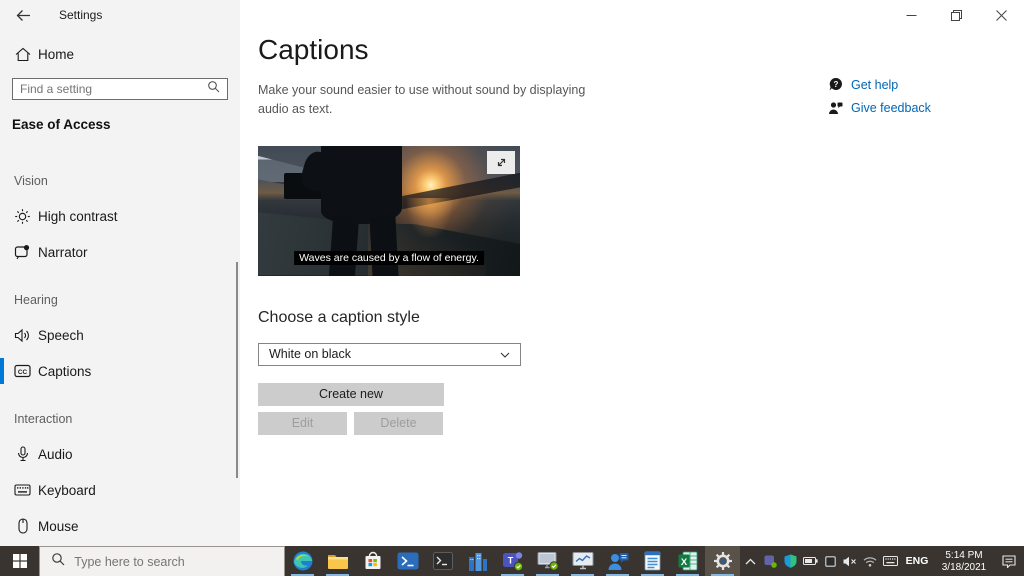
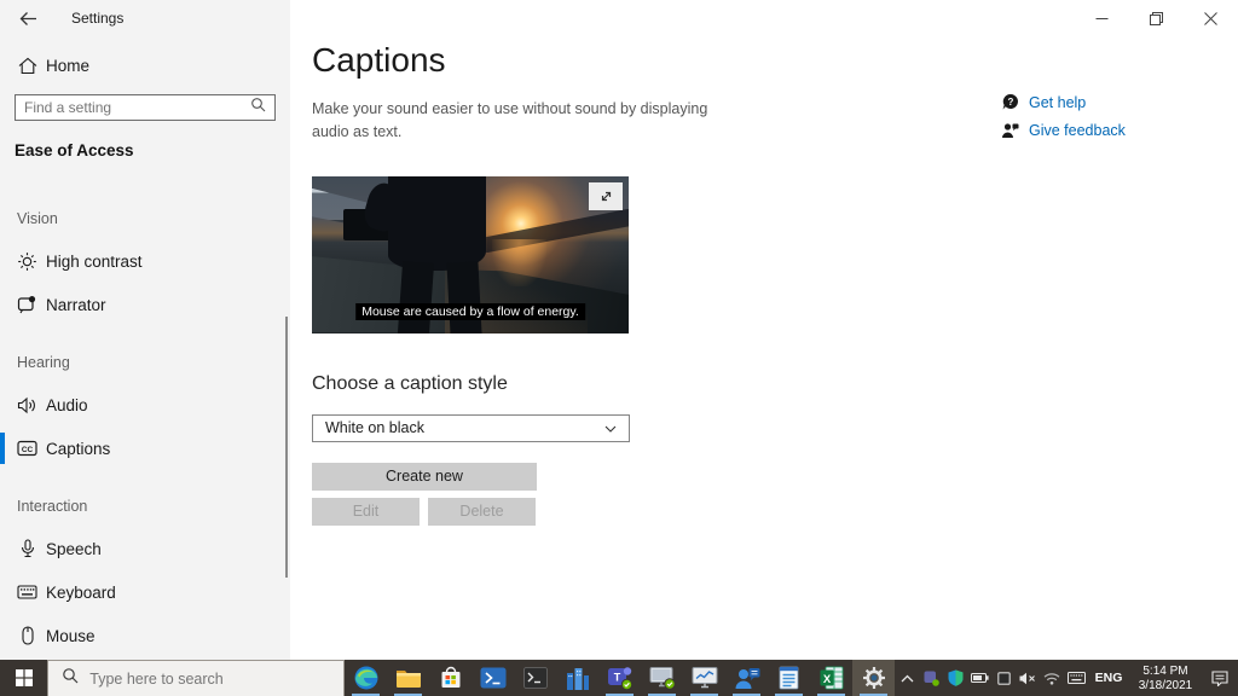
  Settings
  Home
  Find a setting
  Ease of Access
  Vision
  High contrast
  Narrator
  Hearing
- Speech
+ Audio
  Captions
  Interaction
- Audio
+ Speech
  Keyboard
  Mouse
  Captions
  Make your sound easier to use without sound by displaying audio as text.
- Waves are caused by a flow of energy.
+ Mouse are caused by a flow of energy.
  Choose a caption style
  White on black
  Create new
  Edit
  Delete
  ?
  Get help
  Give feedback
  Type here to search
  T
  X
  ENG
  5:14 PM
  3/18/2021
